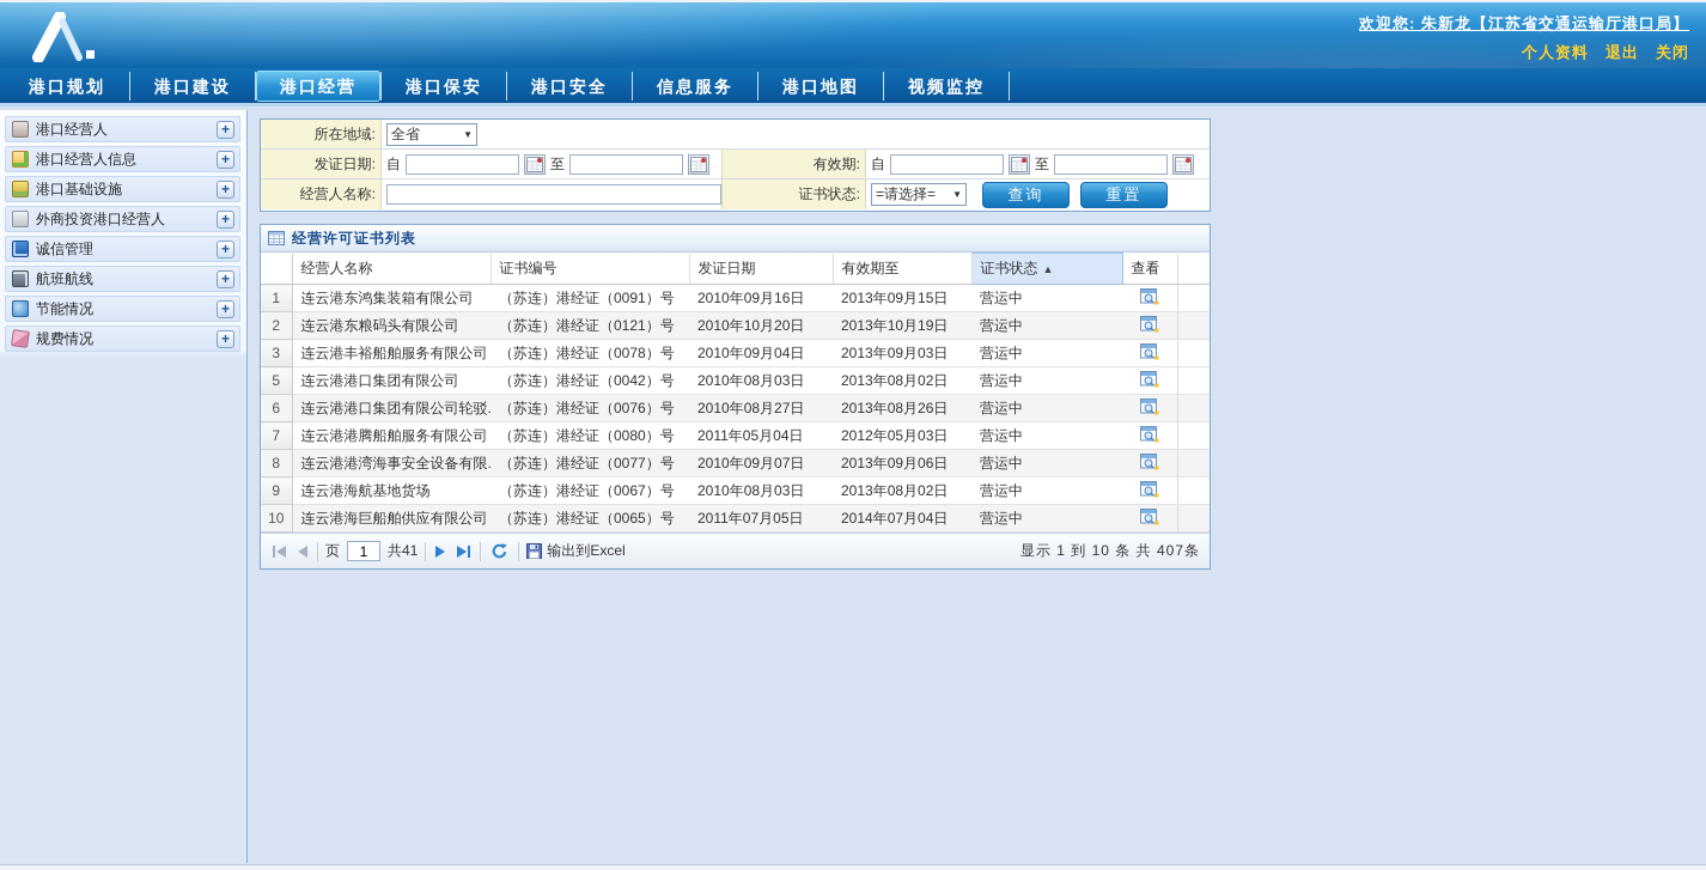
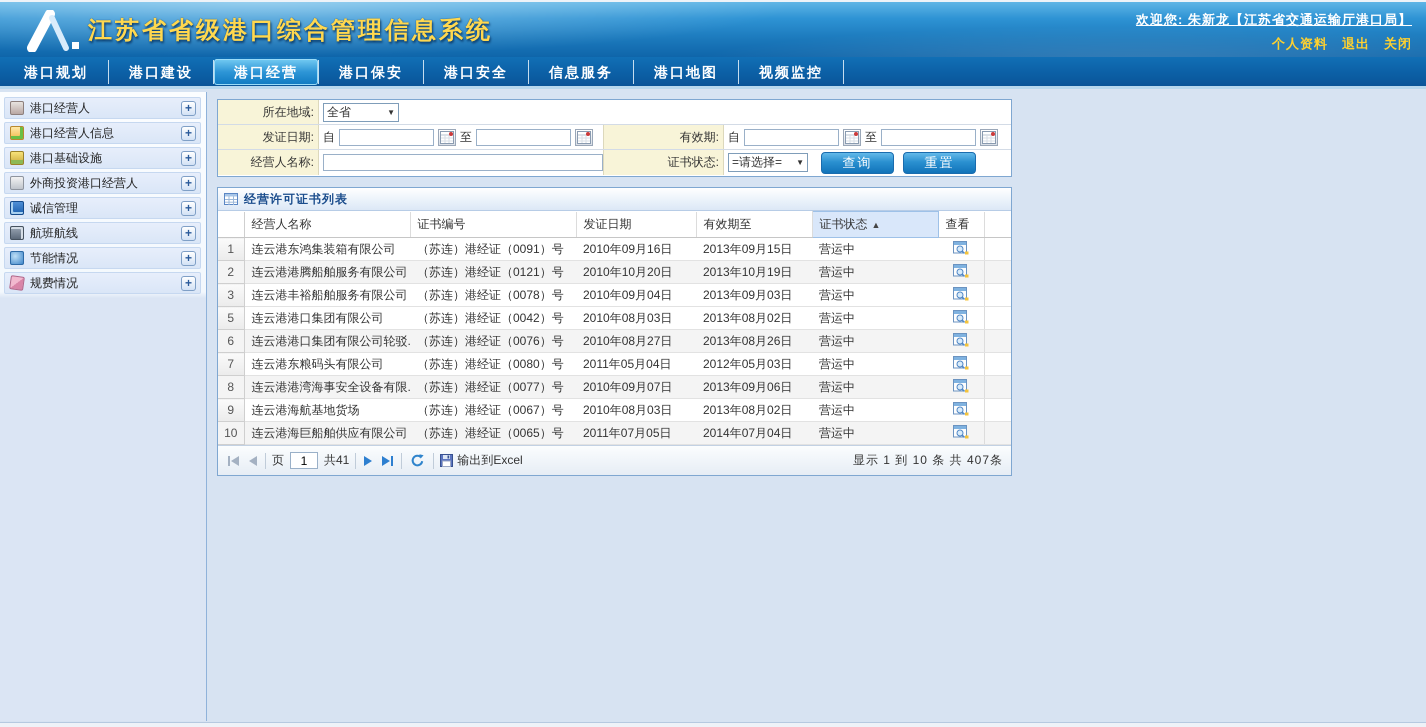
+ 江苏省省级港口综合管理信息系统
  欢迎您: 朱新龙【江苏省交通运输厅港口局】
  个人资料
  退出
  关闭
  港口规划
  港口建设
  港口经营
  港口保安
  港口安全
  信息服务
  港口地图
  视频监控
  港口经营人
  +
  港口经营人信息
  +
  港口基础设施
  +
  外商投资港口经营人
  +
  诚信管理
  +
  航班航线
  +
  节能情况
  +
  规费情况
  +
  所在地域:
  全省
  ▼
  发证日期:
  自
  至
  有效期:
  自
  至
  经营人名称:
  证书状态:
  =请选择=
  ▼
  查询
  重置
  经营许可证书列表
  	经营人名称	证书编号	发证日期	有效期至	证书状态 ▲	查看
  1	连云港东鸿集装箱有限公司	（苏连）港经证（0091）号	2010年09月16日	2013年09月15日	营运中
- 2	连云港东粮码头有限公司	（苏连）港经证（0121）号	2010年10月20日	2013年10月19日	营运中
+ 2	连云港港腾船舶服务有限公司	（苏连）港经证（0121）号	2010年10月20日	2013年10月19日	营运中
  3	连云港丰裕船舶服务有限公司	（苏连）港经证（0078）号	2010年09月04日	2013年09月03日	营运中
  5	连云港港口集团有限公司	（苏连）港经证（0042）号	2010年08月03日	2013年08月02日	营运中
  6	连云港港口集团有限公司轮驳.	（苏连）港经证（0076）号	2010年08月27日	2013年08月26日	营运中
- 7	连云港港腾船舶服务有限公司	（苏连）港经证（0080）号	2011年05月04日	2012年05月03日	营运中
+ 7	连云港东粮码头有限公司	（苏连）港经证（0080）号	2011年05月04日	2012年05月03日	营运中
  8	连云港港湾海事安全设备有限.	（苏连）港经证（0077）号	2010年09月07日	2013年09月06日	营运中
  9	连云港海航基地货场	（苏连）港经证（0067）号	2010年08月03日	2013年08月02日	营运中
  10	连云港海巨船舶供应有限公司	（苏连）港经证（0065）号	2011年07月05日	2014年07月04日	营运中
  页
  1
  共41
  输出到Excel
  显示 1 到 10 条 共 407条
